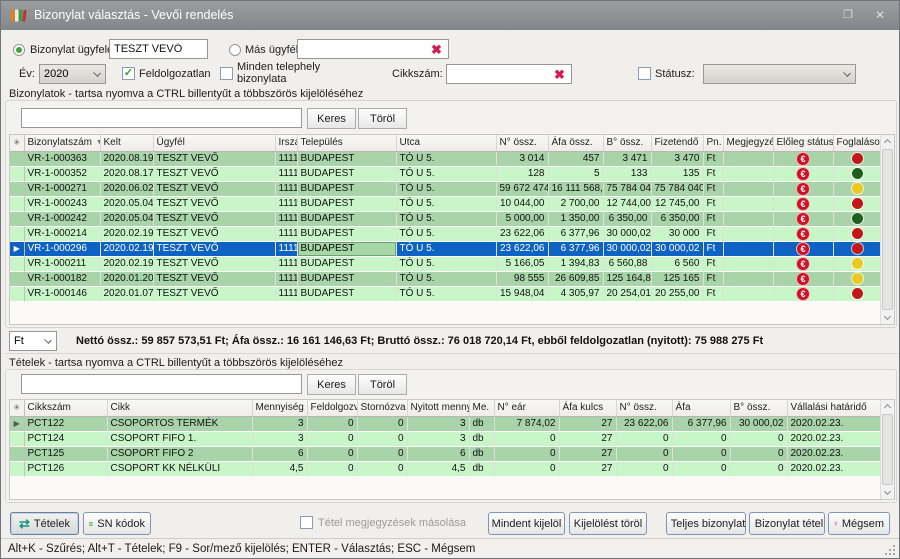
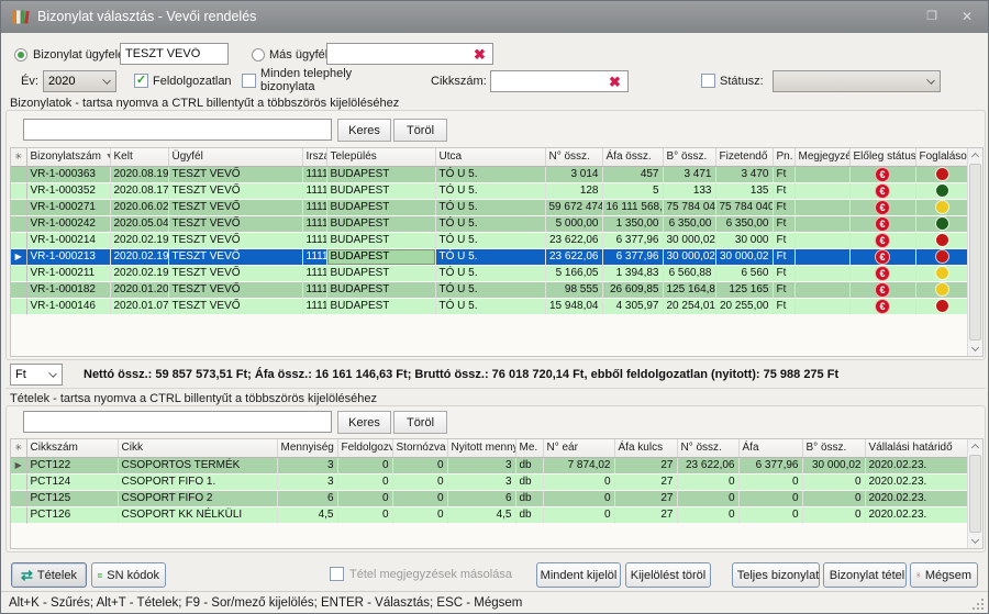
  Bizonylat választás - Vevői rendelés
  ❐
  ✕
  Bizonylat ügyfel
  TESZT VEVŐ
  Más ügyfé
  ✖
  Év:
  2020
  ✓
  Feldolgozatlan
  Minden telephely bizonylata
  Cikkszám:
  ✖
  Státusz:
  Bizonylatok - tartsa nyomva a CTRL billentyűt a többszörös kijelöléséhez
  Keres
  Töröl
  ✳	Bizonylatszám	Kelt	Ügyfél	Irsz	Település	Utca	N° össz.	Áfa össz.	B° össz.	Fizetendő	Pn.	Megjegyzé	Előleg státus	Foglaláso
  	VR-1-000363	2020.08.19	TESZT VEVŐ	1111	BUDAPEST	TÓ U 5.	3 014	457	3 471	3 470	Ft		€
  	VR-1-000352	2020.08.17	TESZT VEVŐ	1111	BUDAPEST	TÓ U 5.	128	5	133	135	Ft		€
  	VR-1-000271	2020.06.02	TESZT VEVŐ	1111	BUDAPEST	TÓ U 5.	59 672 474	16 111 568,	75 784 04	75 784 040	Ft		€
- 	VR-1-000243	2020.05.04	TESZT VEVŐ	1111	BUDAPEST	TÓ U 5.	10 044,00	2 700,00	12 744,00	12 745,00	Ft		€
  	VR-1-000242	2020.05.04	TESZT VEVŐ	1111	BUDAPEST	TÓ U 5.	5 000,00	1 350,00	6 350,00	6 350,00	Ft		€
  	VR-1-000214	2020.02.19	TESZT VEVŐ	1111	BUDAPEST	TÓ U 5.	23 622,06	6 377,96	30 000,02	30 000	Ft		€
- ▶	VR-1-000296	2020.02.19	TESZT VEVŐ	1111	BUDAPEST	TÓ U 5.	23 622,06	6 377,96	30 000,02	30 000,02	Ft		€
+ ▶	VR-1-000213	2020.02.19	TESZT VEVŐ	1111	BUDAPEST	TÓ U 5.	23 622,06	6 377,96	30 000,02	30 000,02	Ft		€
  	VR-1-000211	2020.02.19	TESZT VEVŐ	1111	BUDAPEST	TÓ U 5.	5 166,05	1 394,83	6 560,88	6 560	Ft		€
  	VR-1-000182	2020.01.20	TESZT VEVŐ	1111	BUDAPEST	TÓ U 5.	98 555	26 609,85	125 164,8	125 165	Ft		€
  	VR-1-000146	2020.01.07	TESZT VEVŐ	1111	BUDAPEST	TÓ U 5.	15 948,04	4 305,97	20 254,01	20 255,00	Ft		€
  Ft
  Nettó össz.: 59 857 573,51 Ft; Áfa össz.: 16 161 146,63 Ft; Bruttó össz.: 76 018 720,14 Ft, ebből feldolgozatlan (nyitott): 75 988 275 Ft
  Tételek - tartsa nyomva a CTRL billentyűt a többszörös kijelöléséhez
  Keres
  Töröl
  ✳	Cikkszám	Cikk	Mennyiség	Feldolgozv	Stornózva	Nyitott menn	Me.	N° eár	Áfa kulcs	N° össz.	Áfa	B° össz.	Vállalási határidő
  ▶	PCT122	CSOPORTOS TERMÉK	3	0	0	3	db	7 874,02	27	23 622,06	6 377,96	30 000,02	2020.02.23.
  	PCT124	CSOPORT FIFO 1.	3	0	0	3	db	0	27	0	0	0	2020.02.23.
  	PCT125	CSOPORT FIFO 2	6	0	0	6	db	0	27	0	0	0	2020.02.23.
  	PCT126	CSOPORT KK NÉLKÜLI	4,5	0	0	4,5	db	0	27	0	0	0	2020.02.23.
  ⇄
  Tételek
  SN kódok
  Tétel megjegyzések másolása
  Mindent kijelöl
  Kijelölést töröl
  Teljes bizonylat
  Bizonylat tétel
  Mégsem
  Alt+K - Szűrés; Alt+T - Tételek; F9 - Sor/mező kijelölés; ENTER - Választás; ESC - Mégsem
